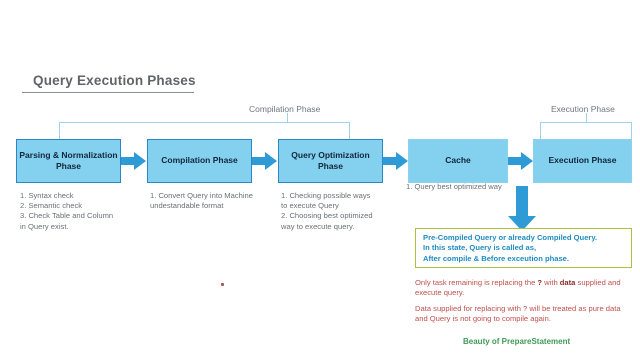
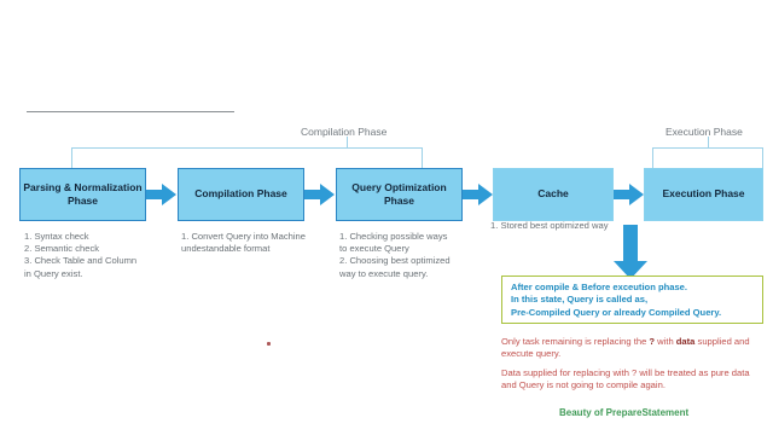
- Query Execution Phases
  Compilation Phase
  Execution Phase
  Parsing & Normalization Phase
  Compilation Phase
  Query Optimization Phase
  Cache
  Execution Phase
  1. Syntax check
  2. Semantic check
  3. Check Table and Column
  in Query exist.
  1. Convert Query into Machine
  undestandable format
  1. Checking possible ways
  to execute Query
  2. Choosing best optimized
  way to execute query.
- 1. Query best optimized way
+ 1. Stored best optimized way
- Pre-Compiled Query or already Compiled Query.
+ After compile & Before exceution phase.
  In this state, Query is called as,
- After compile & Before exceution phase.
+ Pre-Compiled Query or already Compiled Query.
  Only task remaining is replacing the ? with data supplied and execute query.
  Data supplied for replacing with ? will be treated as pure data and Query is not going to compile again.
  Beauty of PrepareStatement
